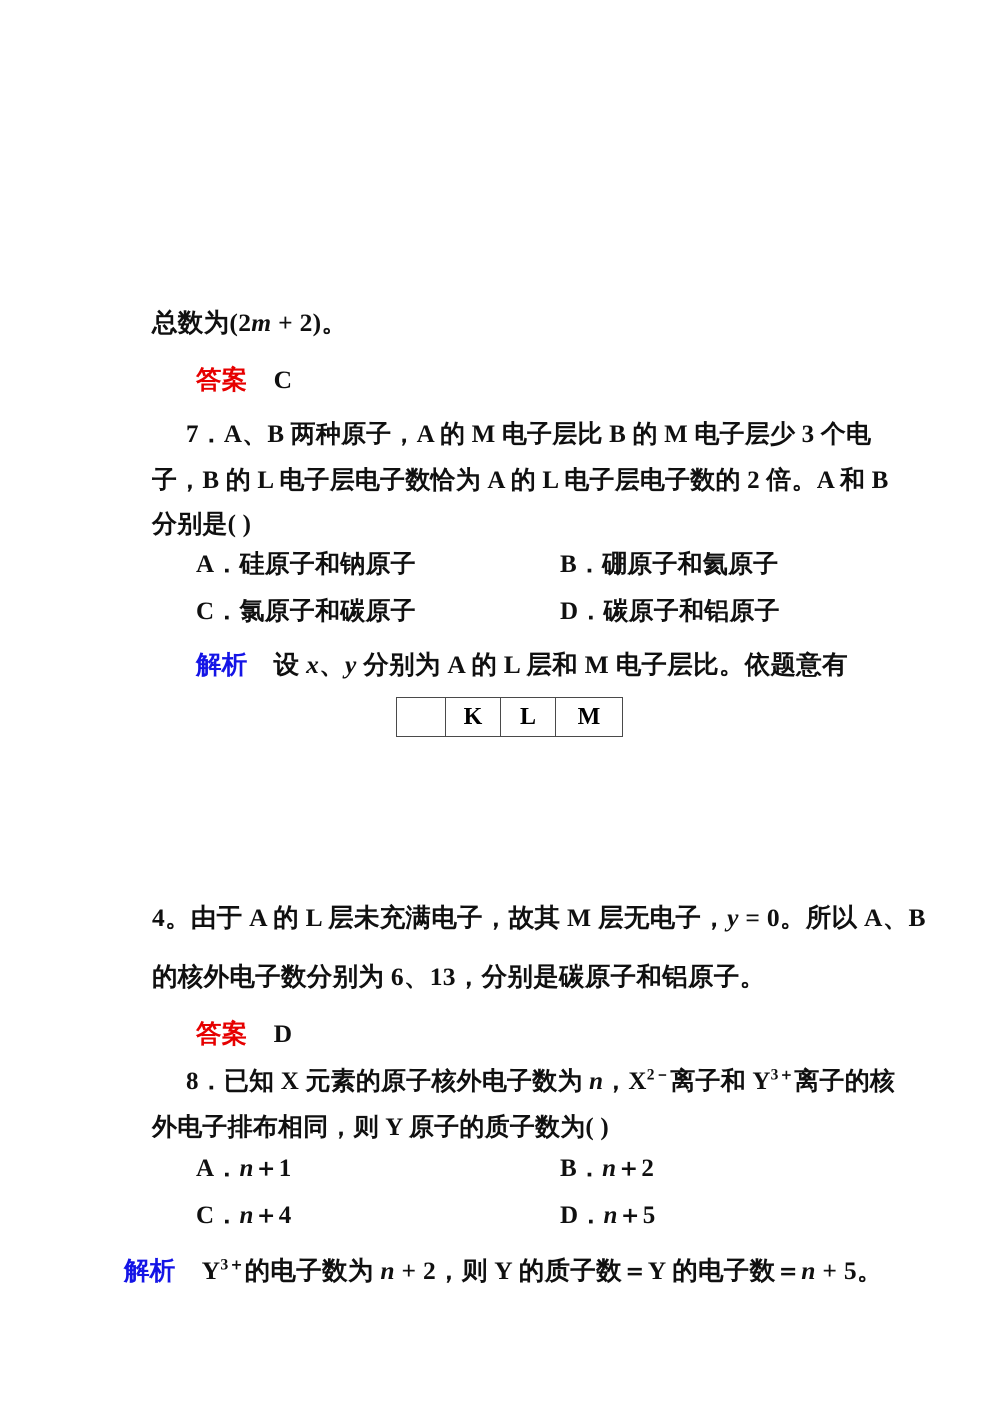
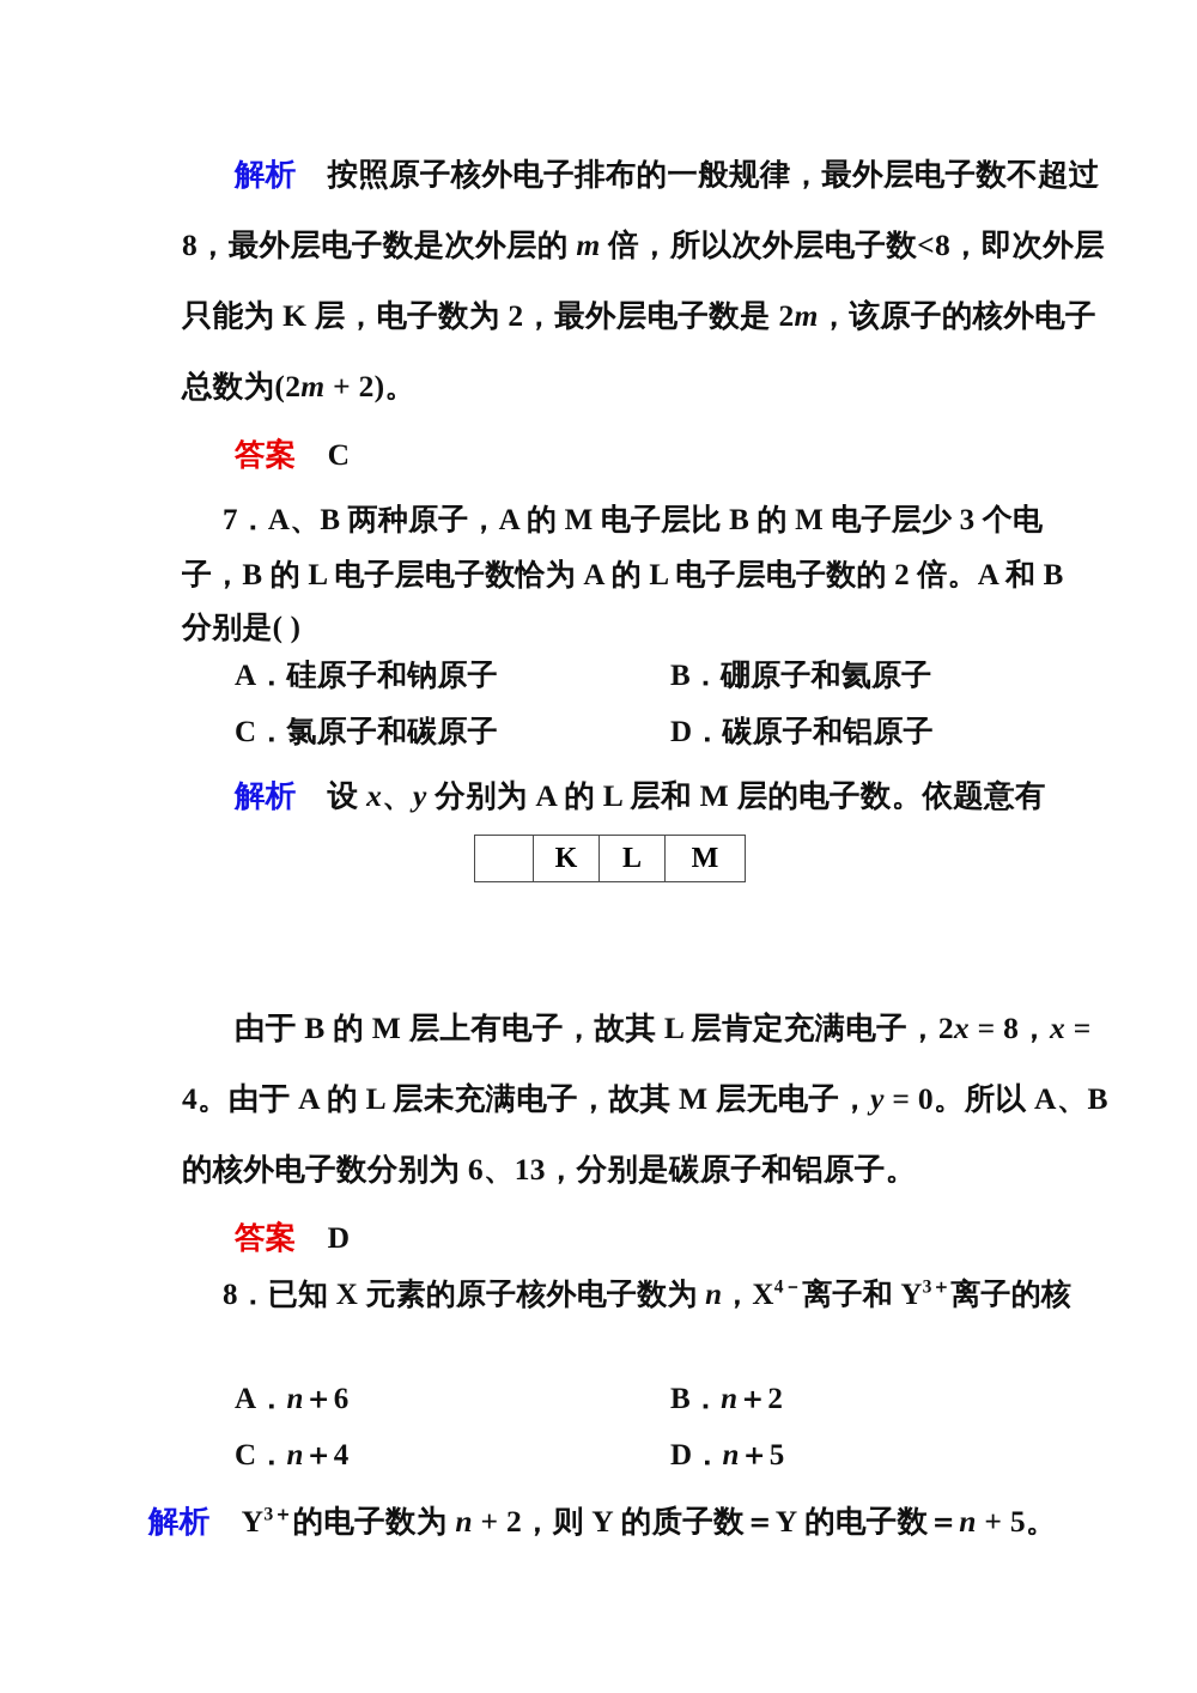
+ 解析 按照原子核外电子排布的一般规律，最外层电子数不超过
+ 8，最外层电子数是次外层的 m 倍，所以次外层电子数<8，即次外层
+ 只能为 K 层，电子数为 2，最外层电子数是 2m，该原子的核外电子
  总数为(2m + 2)。
  答案 C
  7．A、B 两种原子，A 的 M 电子层比 B 的 M 电子层少 3 个电
  子，B 的 L 电子层电子数恰为 A 的 L 电子层电子数的 2 倍。A 和 B
  分别是( )
  A．硅原子和钠原子
  B．硼原子和氦原子
  C．氯原子和碳原子
  D．碳原子和铝原子
- 解析 设 x、y 分别为 A 的 L 层和 M 电子层比。依题意有
+ 解析 设 x、y 分别为 A 的 L 层和 M 层的电子数。依题意有
  	K	L	M
+ 由于 B 的 M 层上有电子，故其 L 层肯定充满电子，2x = 8，x =
  4。由于 A 的 L 层未充满电子，故其 M 层无电子，y = 0。所以 A、B
  的核外电子数分别为 6、13，分别是碳原子和铝原子。
  答案 D
- 8．已知 X 元素的原子核外电子数为 n，X2－离子和 Y3＋离子的核
+ 8．已知 X 元素的原子核外电子数为 n，X4－离子和 Y3＋离子的核
- 外电子排布相同，则 Y 原子的质子数为( )
- A．n＋1
+ A．n＋6
  B．n＋2
  C．n＋4
  D．n＋5
  解析 Y3＋的电子数为 n + 2，则 Y 的质子数＝Y 的电子数＝n + 5。
